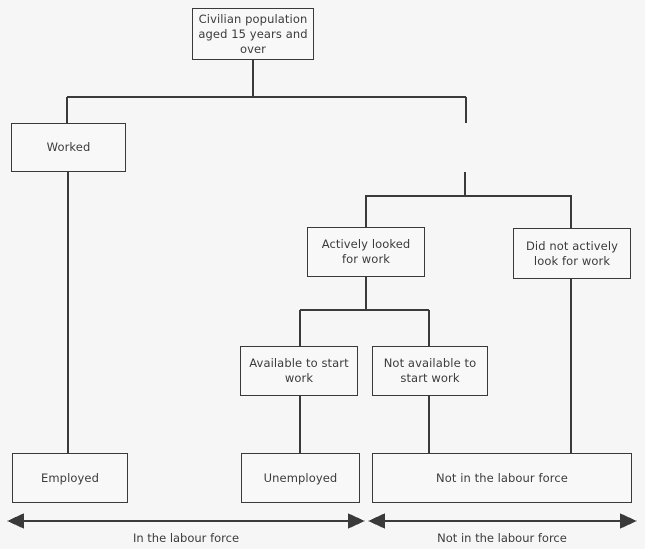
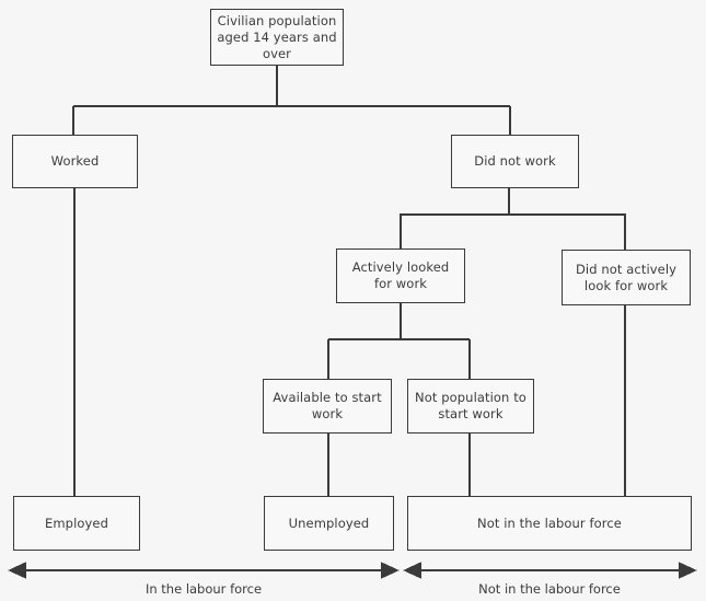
- Civilian population aged 15 years and over
+ Civilian population aged 14 years and over
  Worked
+ Did not work
  Actively looked for work
  Did not actively look for work
  Available to start work
- Not available to start work
+ Not population to start work
  Employed
  Unemployed
  Not in the labour force
  In the labour force
  Not in the labour force
